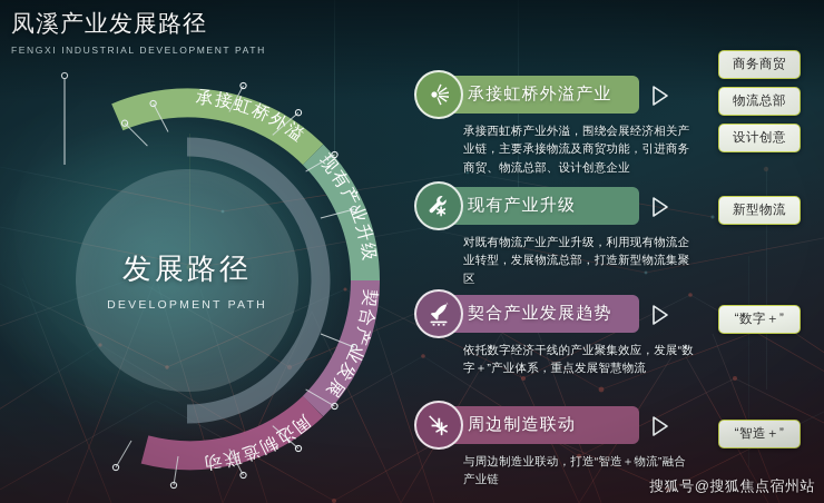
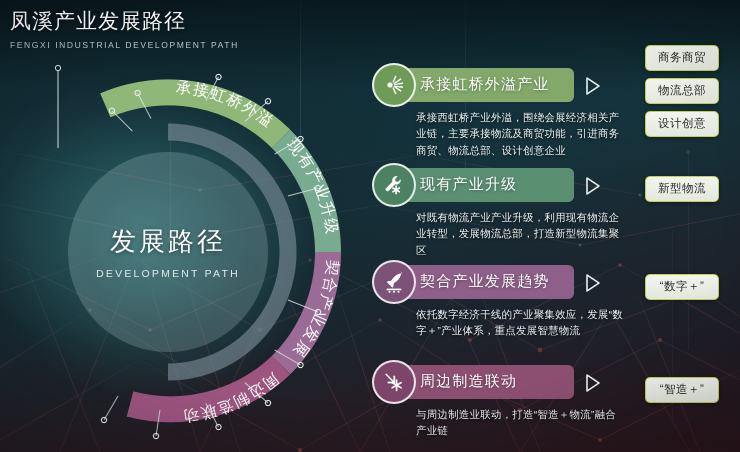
- 搜狐号@搜狐焦点宿州站
